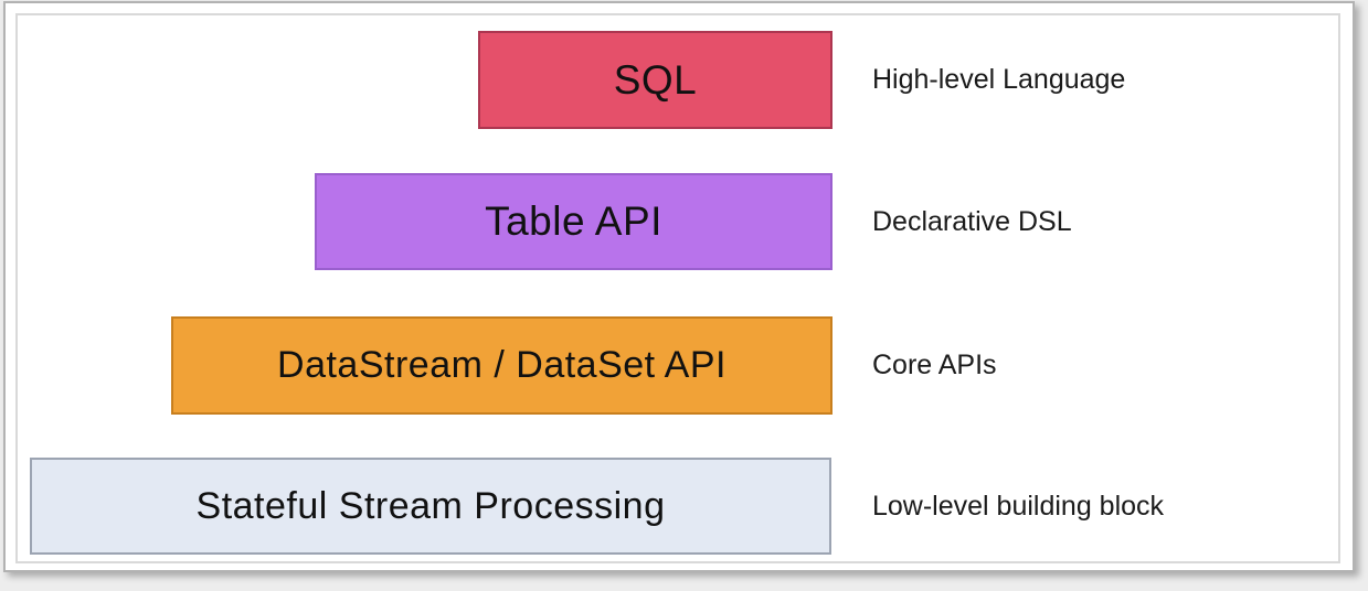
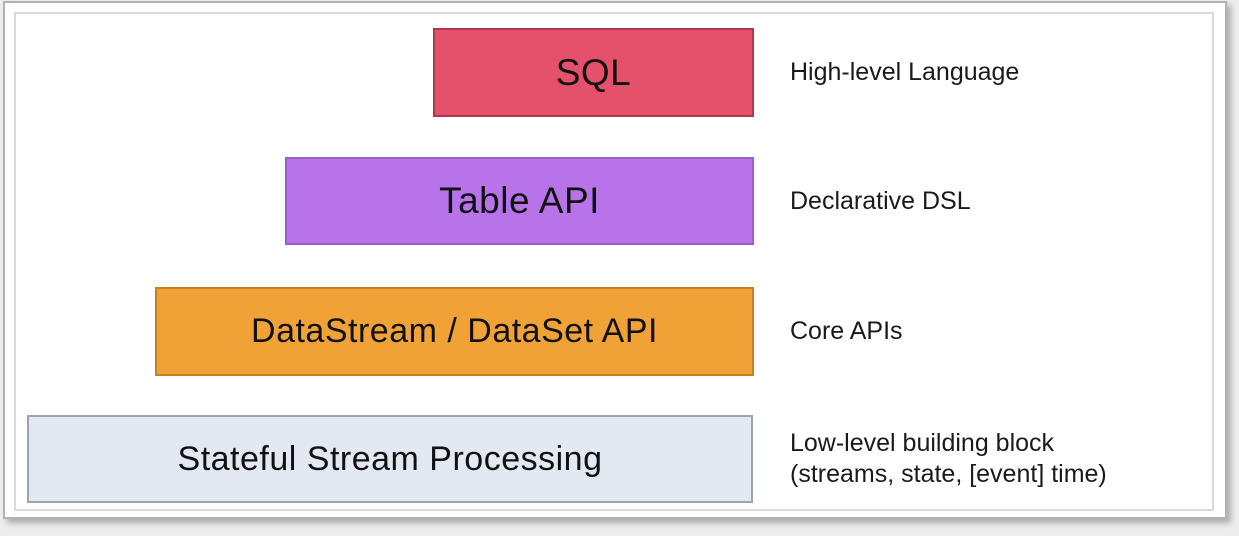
  SQL
  High-level Language
  Table API
  Declarative DSL
  DataStream / DataSet API
  Core APIs
  Stateful Stream Processing
  Low-level building block
+ (streams, state, [event] time)
